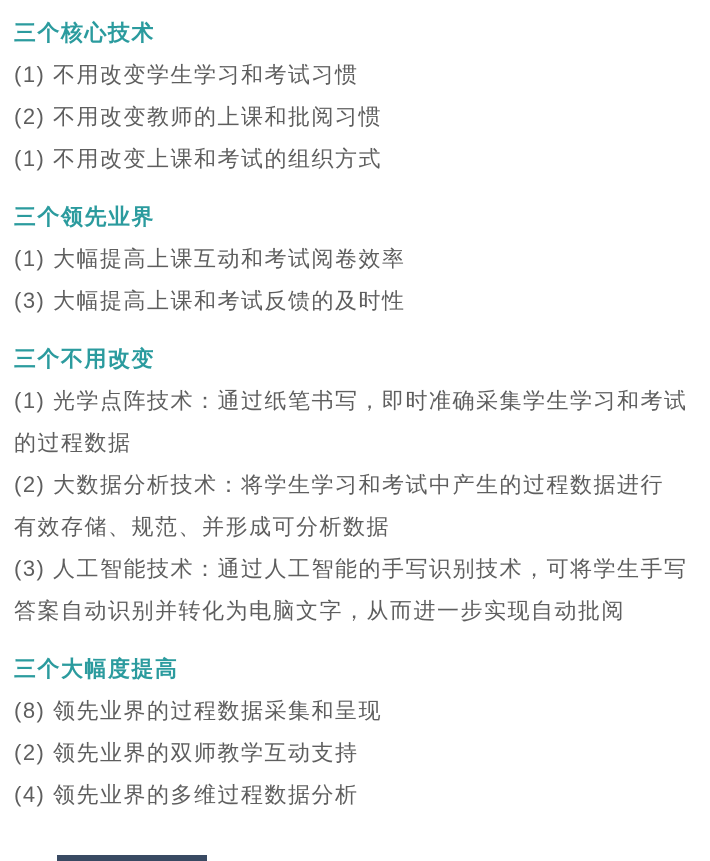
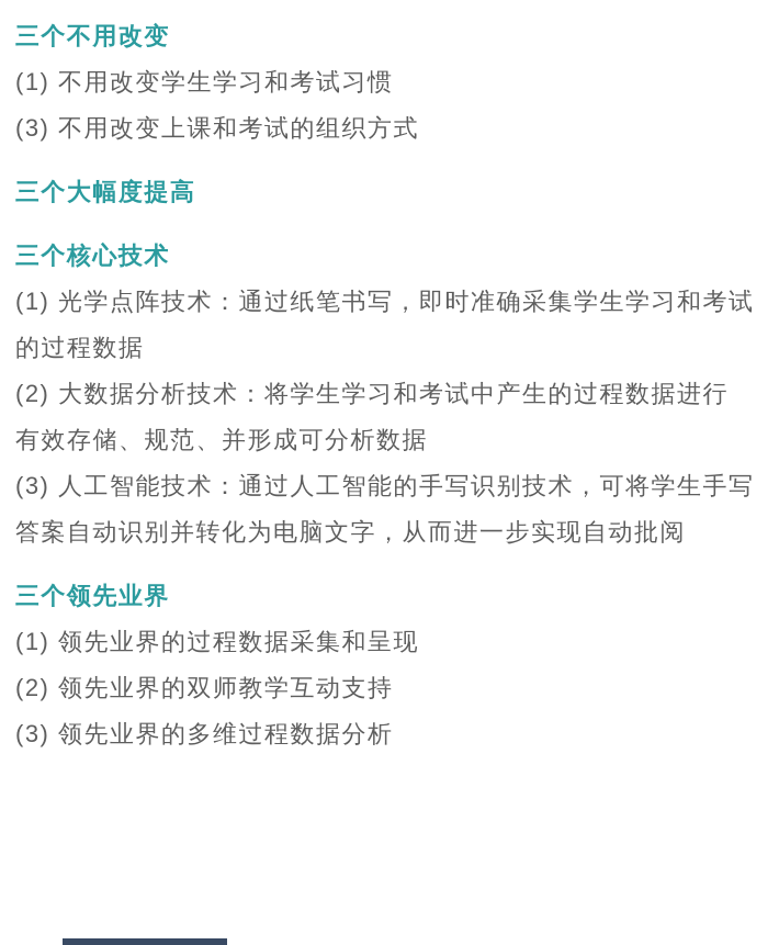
- 三个核心技术
+ 三个不用改变
  (1) 不用改变学生学习和考试习惯
- (2) 不用改变教师的上课和批阅习惯
- (1) 不用改变上课和考试的组织方式
+ (3) 不用改变上课和考试的组织方式
- 三个领先业界
+ 三个大幅度提高
- (1) 大幅提高上课互动和考试阅卷效率
- (3) 大幅提高上课和考试反馈的及时性
- 三个不用改变
+ 三个核心技术
  (1) 光学点阵技术：通过纸笔书写，即时准确采集学生学习和考试
  的过程数据
  (2) 大数据分析技术：将学生学习和考试中产生的过程数据进行
  有效存储、规范、并形成可分析数据
  (3) 人工智能技术：通过人工智能的手写识别技术，可将学生手写
  答案自动识别并转化为电脑文字，从而进一步实现自动批阅
- 三个大幅度提高
+ 三个领先业界
- (8) 领先业界的过程数据采集和呈现
+ (1) 领先业界的过程数据采集和呈现
  (2) 领先业界的双师教学互动支持
- (4) 领先业界的多维过程数据分析
+ (3) 领先业界的多维过程数据分析
